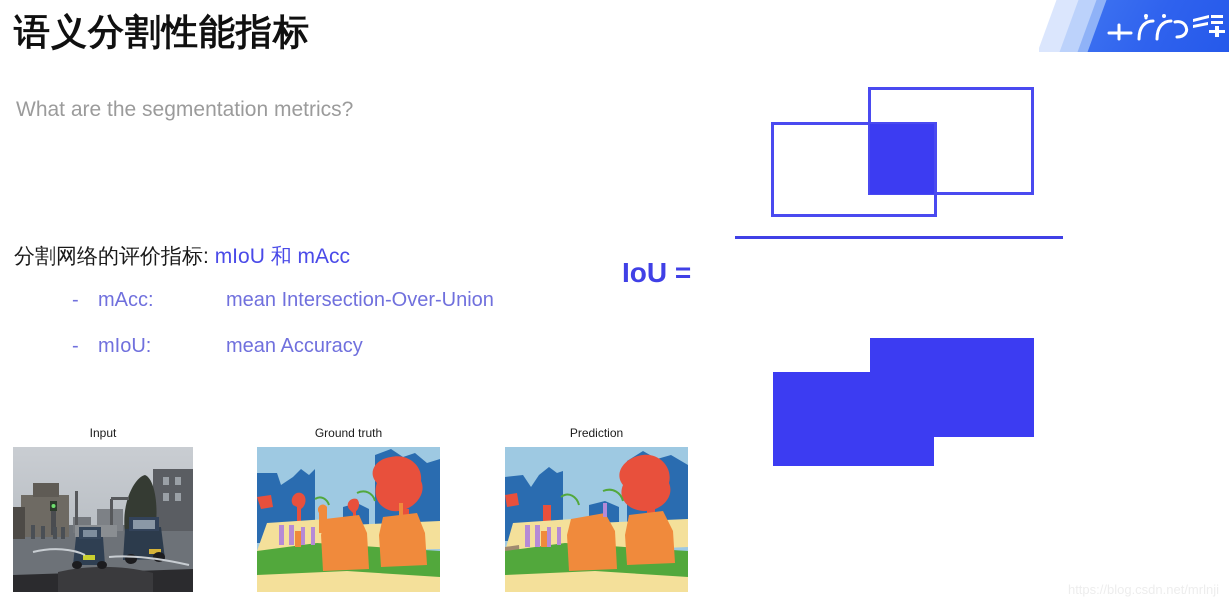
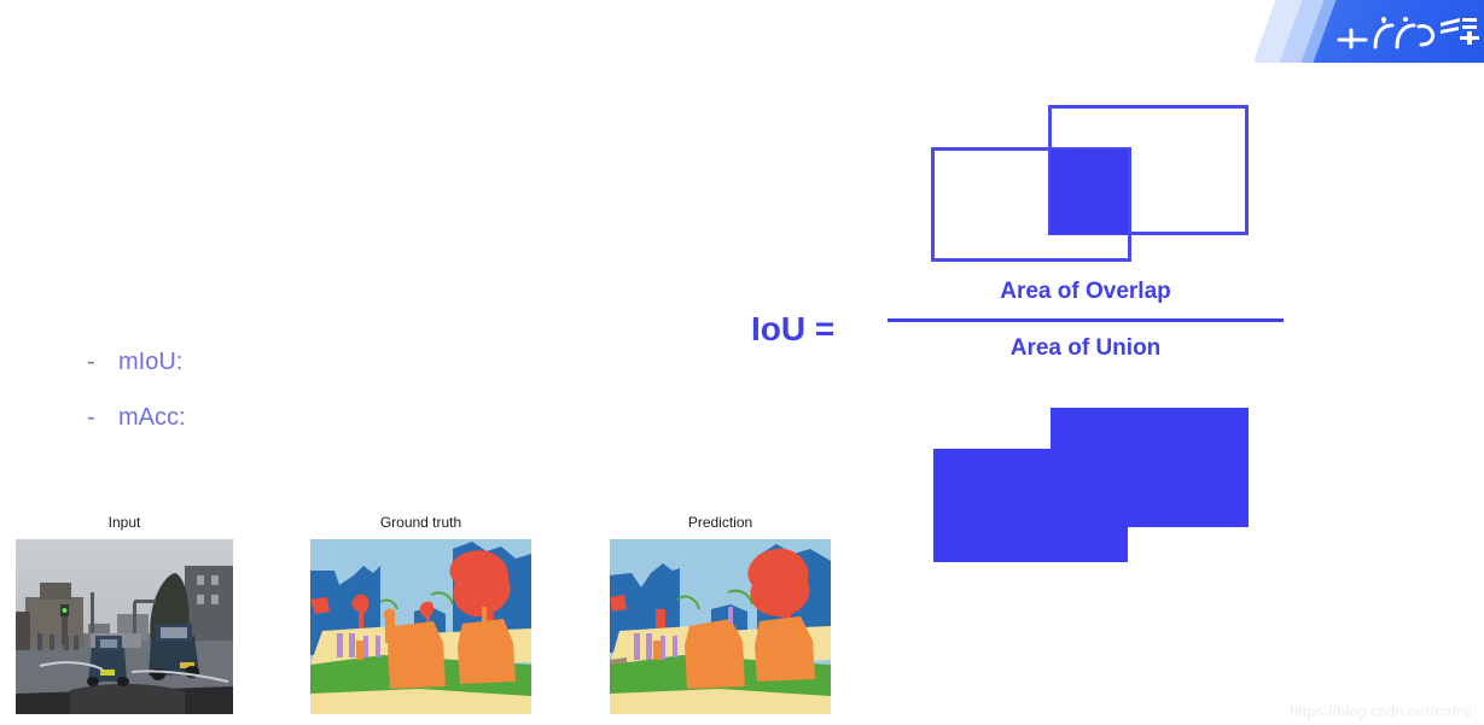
- 语义分割性能指标
- What are the segmentation metrics?
- 分割网络的评价指标: mIoU 和 mAcc
  -
- mAcc:
+ mIoU:
- mean Intersection-Over-Union
  -
- mIoU:
+ mAcc:
- mean Accuracy
  IoU =
+ Area of Overlap
+ Area of Union
  Input
  Ground truth
  Prediction
